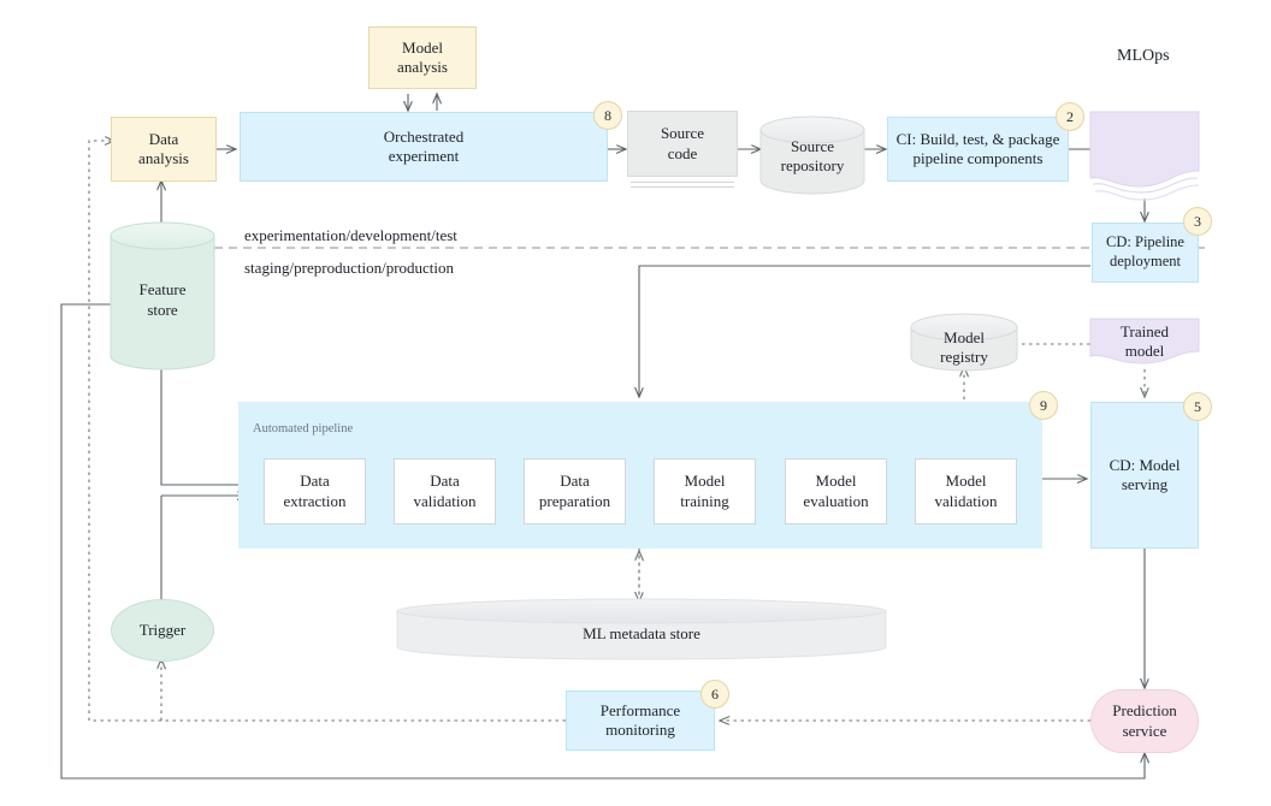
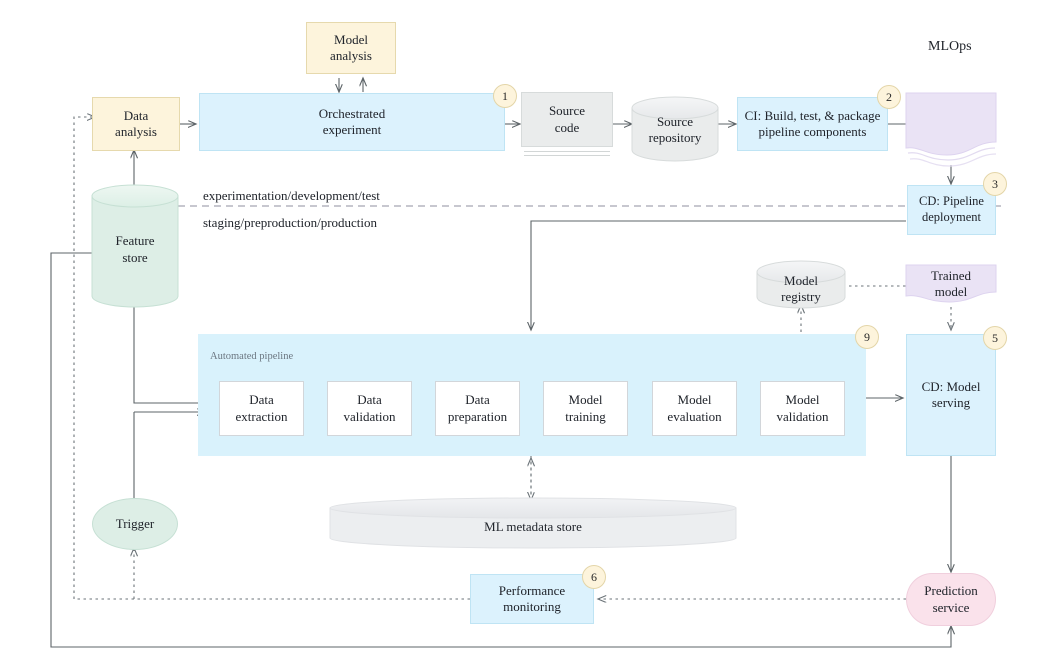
  MLOps
  experimentation/development/test
  staging/preproduction/production
  Model
  analysis
  Data
  analysis
  Orchestrated
  experiment
- 8
+ 1
  Source
  code
  Source
  repository
  CI: Build, test, & package
  pipeline components
  2
  CD: Pipeline
  deployment
  3
  Feature
  store
  Model
  registry
  Trained
  model
  Automated pipeline
  9
  Data
  extraction
  Data
  validation
  Data
  preparation
  Model
  training
  Model
  evaluation
  Model
  validation
  CD: Model
  serving
  5
  Trigger
  ML metadata store
  Performance
  monitoring
  6
  Prediction
  service
